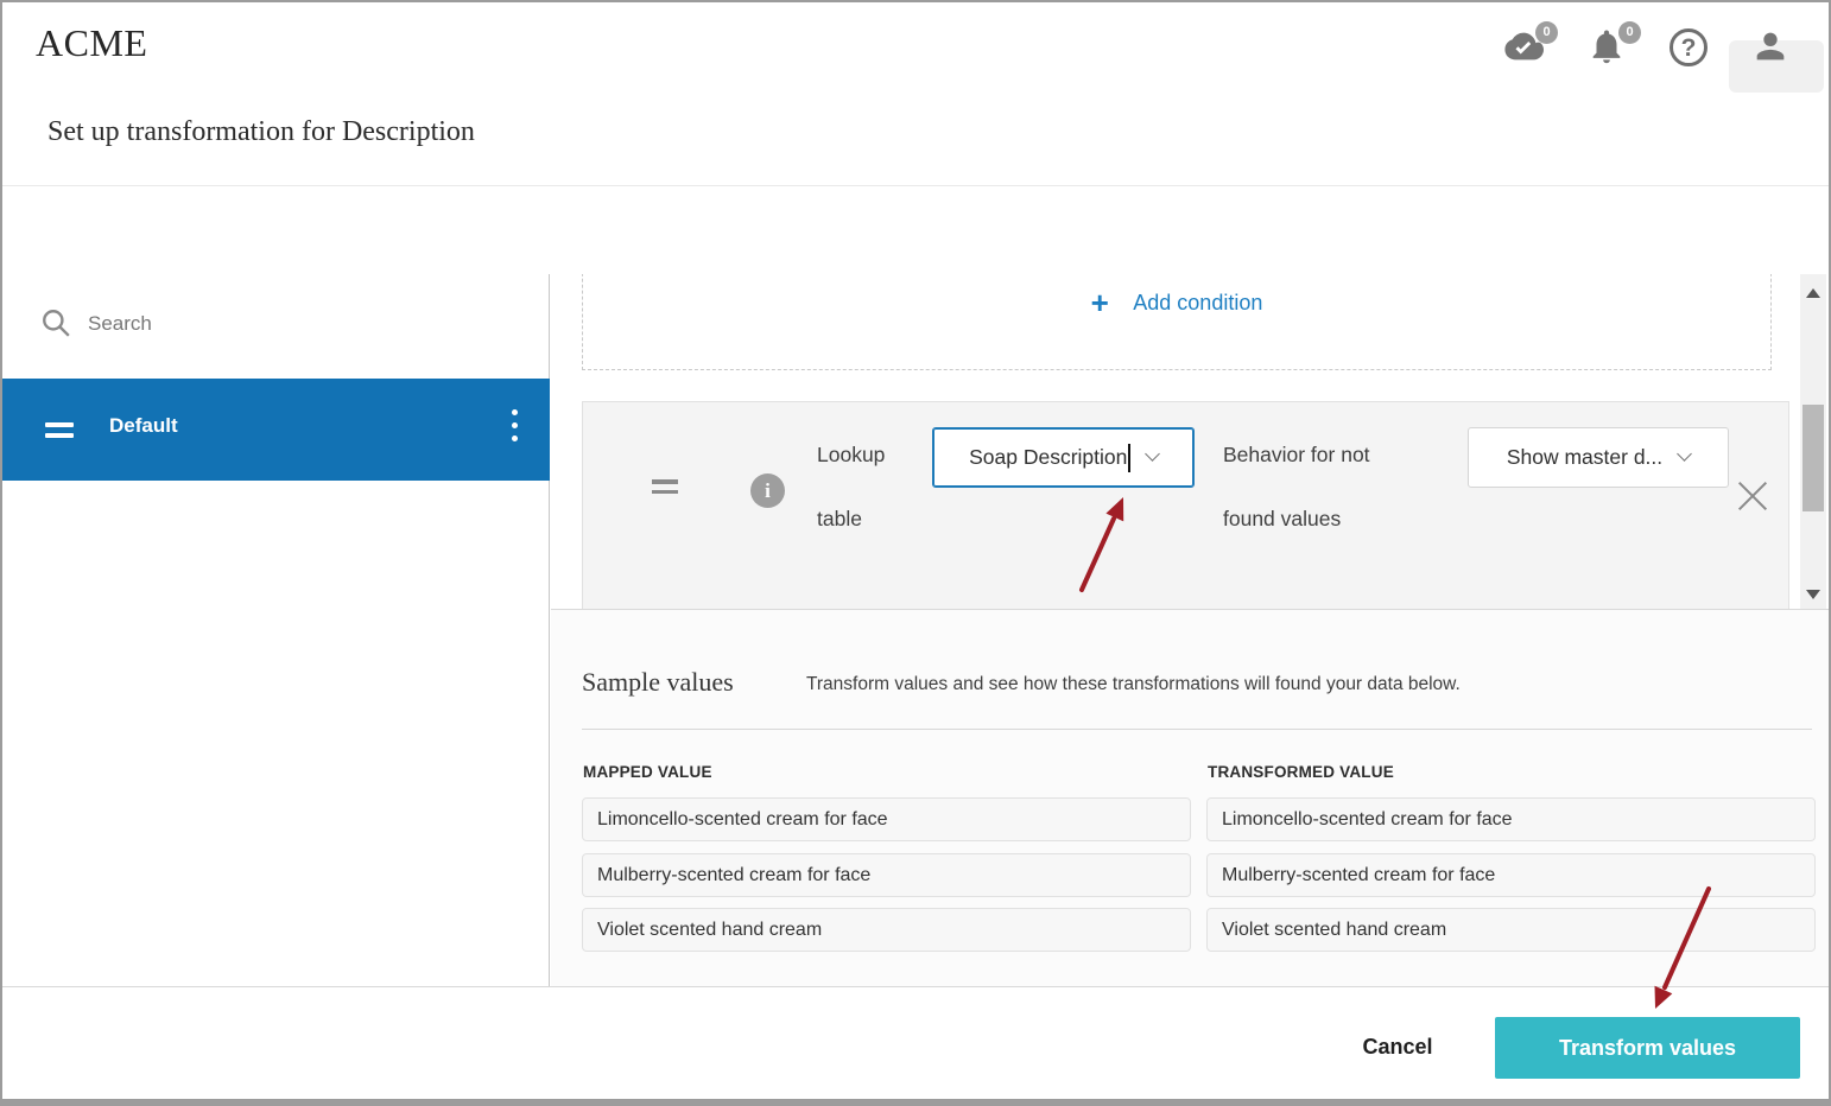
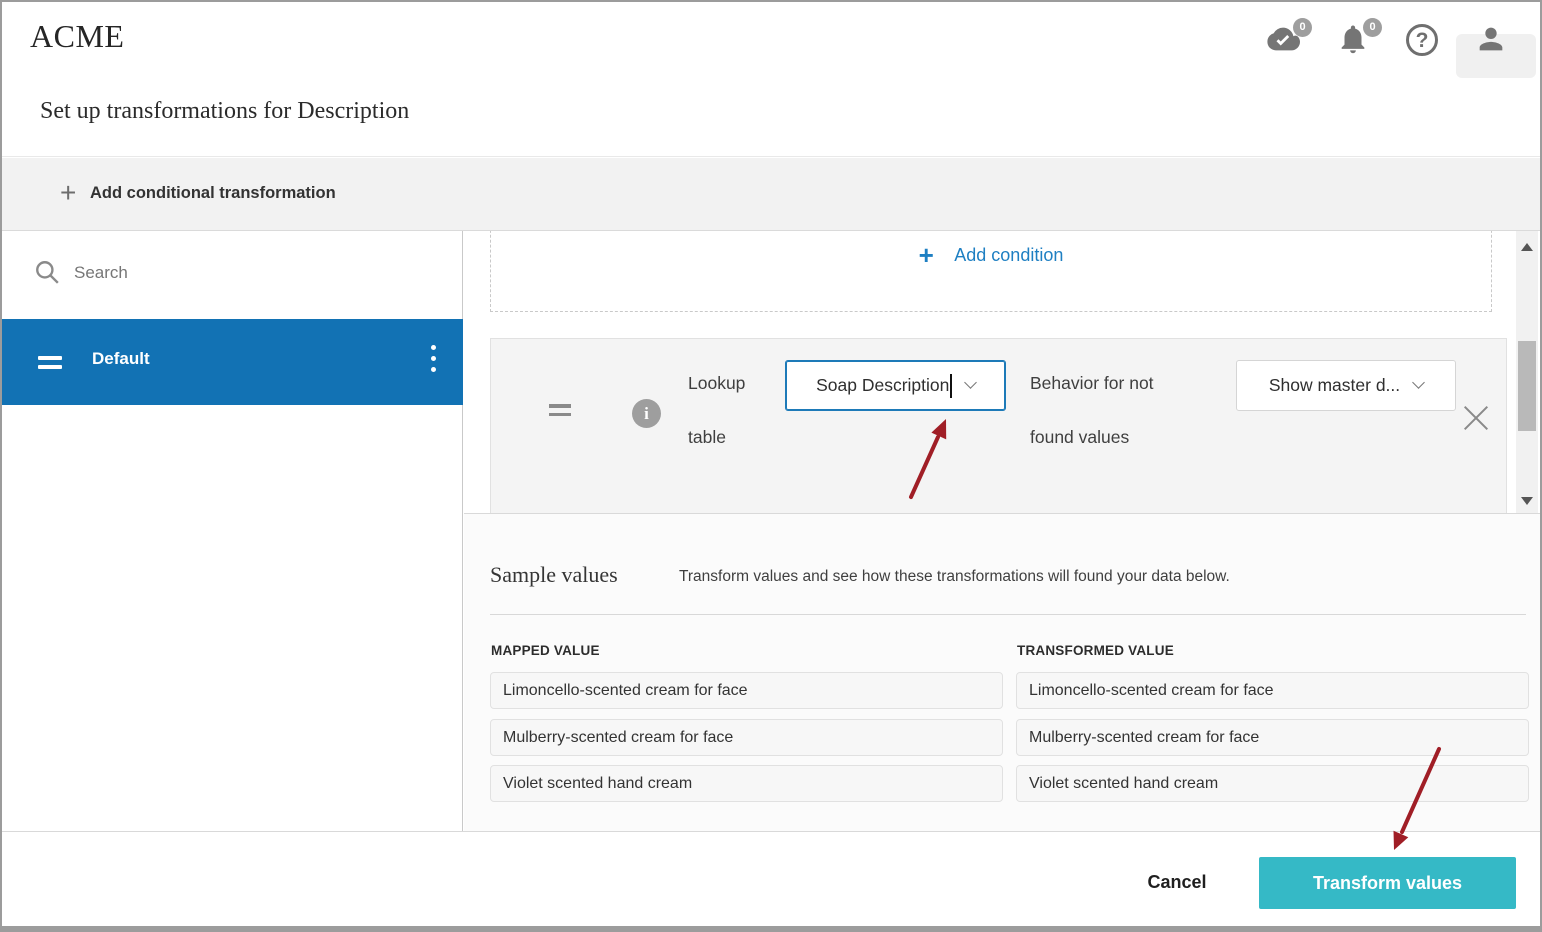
  ACME
- Set up transformation for Description
+ Set up transformations for Description
  0
  0
  ?
+ +
+ Add conditional transformation
  Search
  Default
  + Add condition
  i
  Lookup table
  Soap Description
  Behavior for not found values
  Show master d...
  Sample values
  Transform values and see how these transformations will found your data below.
  MAPPED VALUE
  TRANSFORMED VALUE
  Limoncello-scented cream for face
  Mulberry-scented cream for face
  Violet scented hand cream
  Limoncello-scented cream for face
  Mulberry-scented cream for face
  Violet scented hand cream
  Cancel
  Transform values
